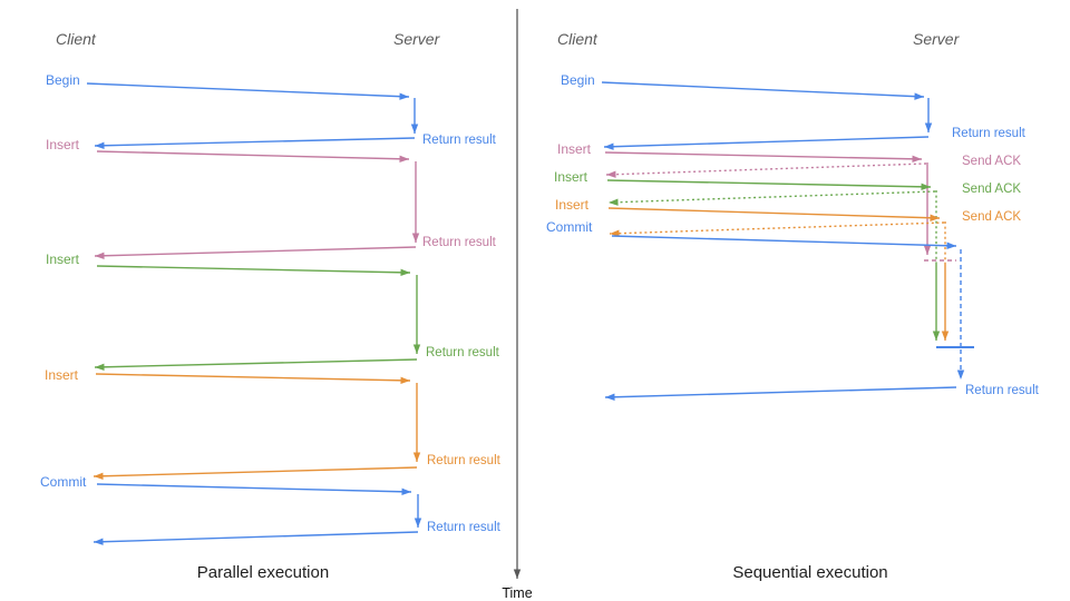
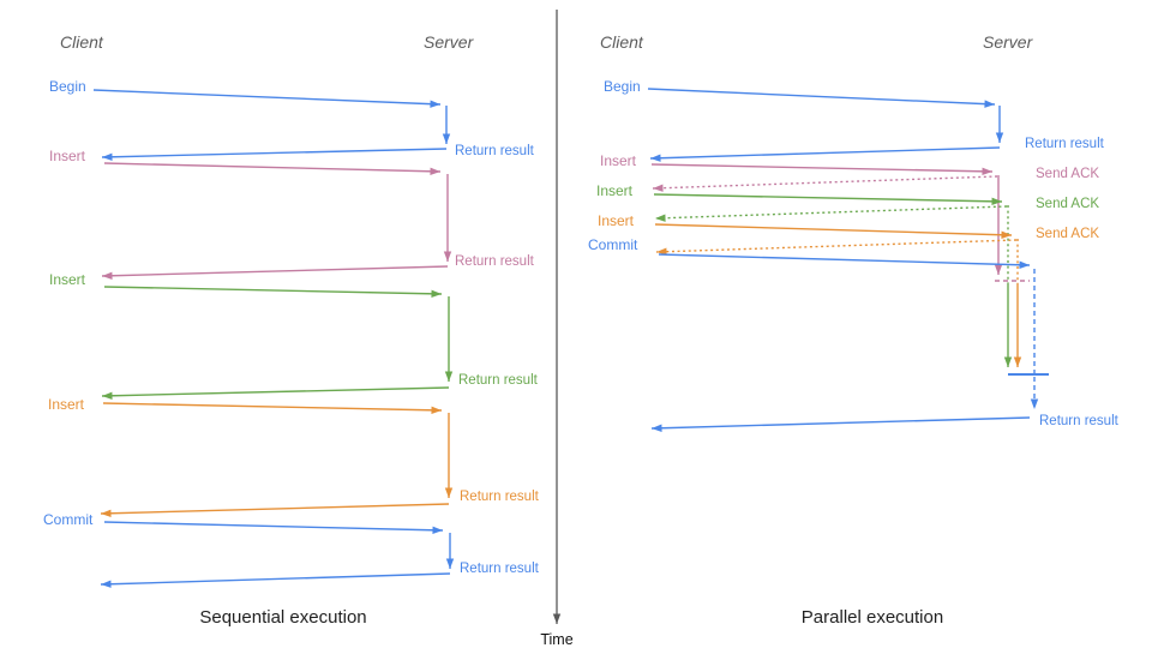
  Client
  Server
  Begin
  Insert
  Insert
  Insert
  Commit
  Return result
  Return result
  Return result
  Return result
  Return result
- Parallel execution
+ Sequential execution
  Client
  Server
  Begin
  Insert
  Insert
  Insert
  Commit
  Return result
  Send ACK
  Send ACK
  Send ACK
  Return result
- Sequential execution
+ Parallel execution
  Time
